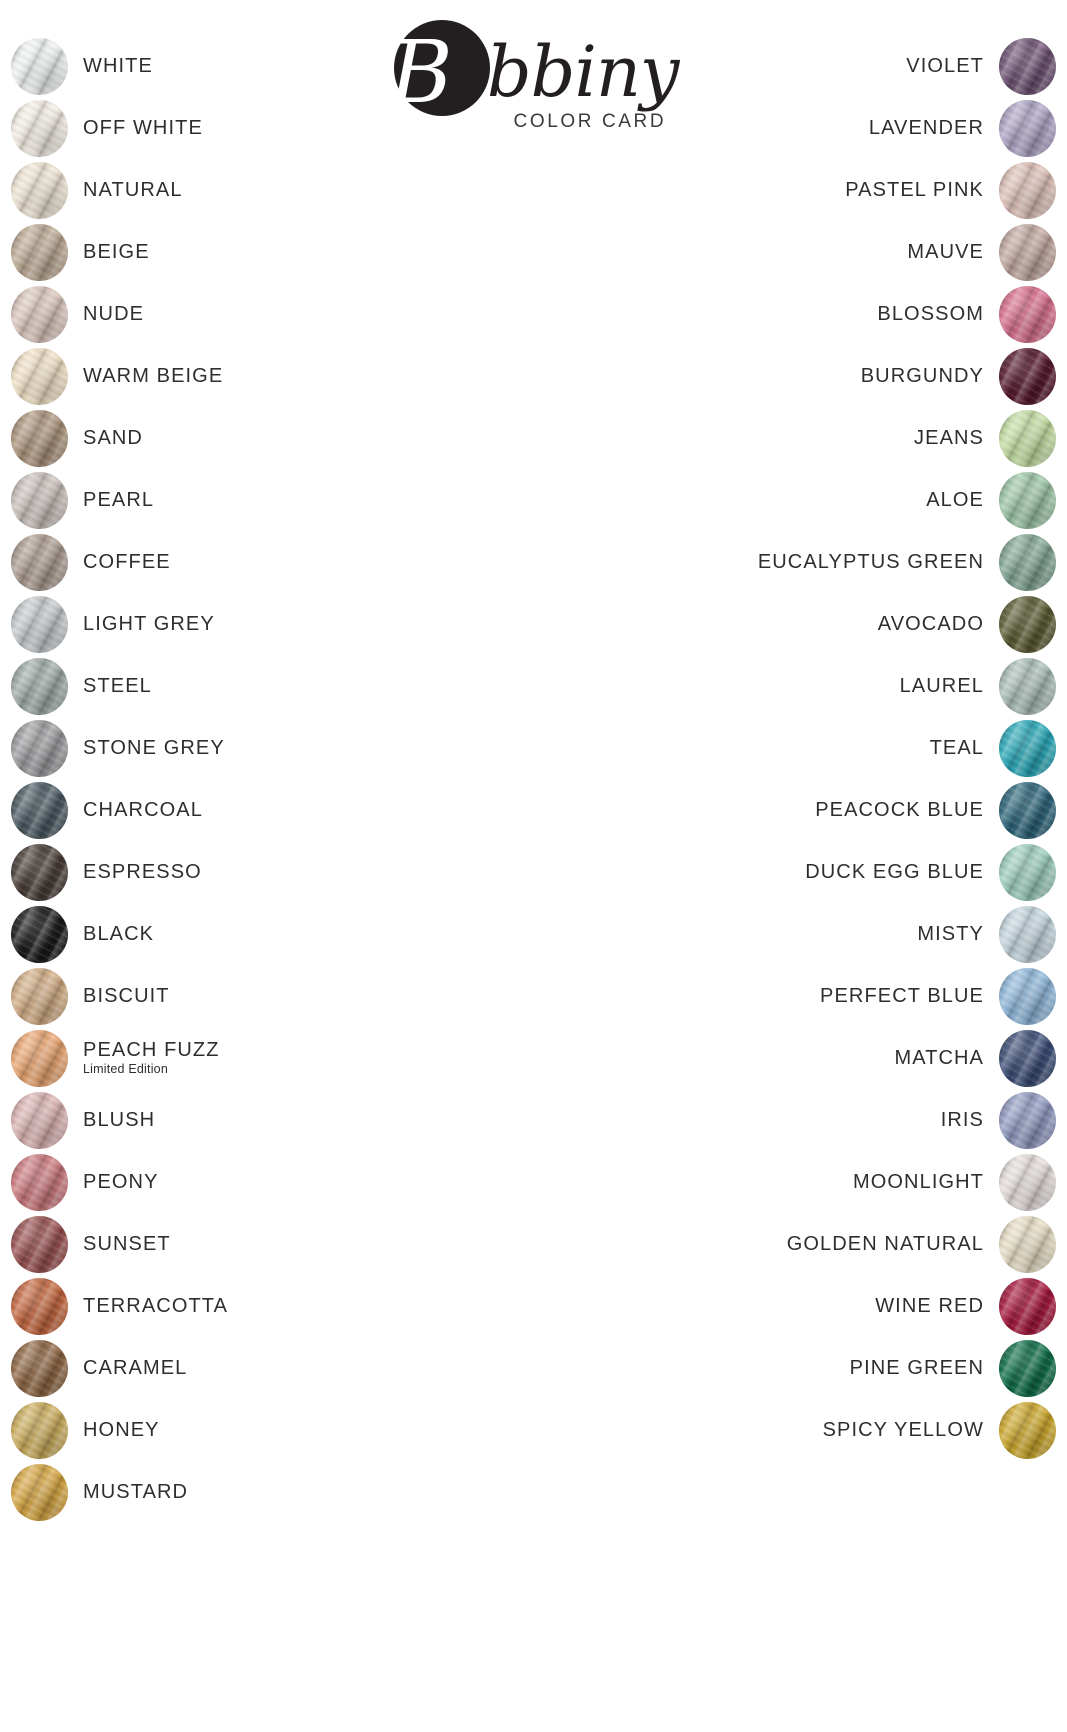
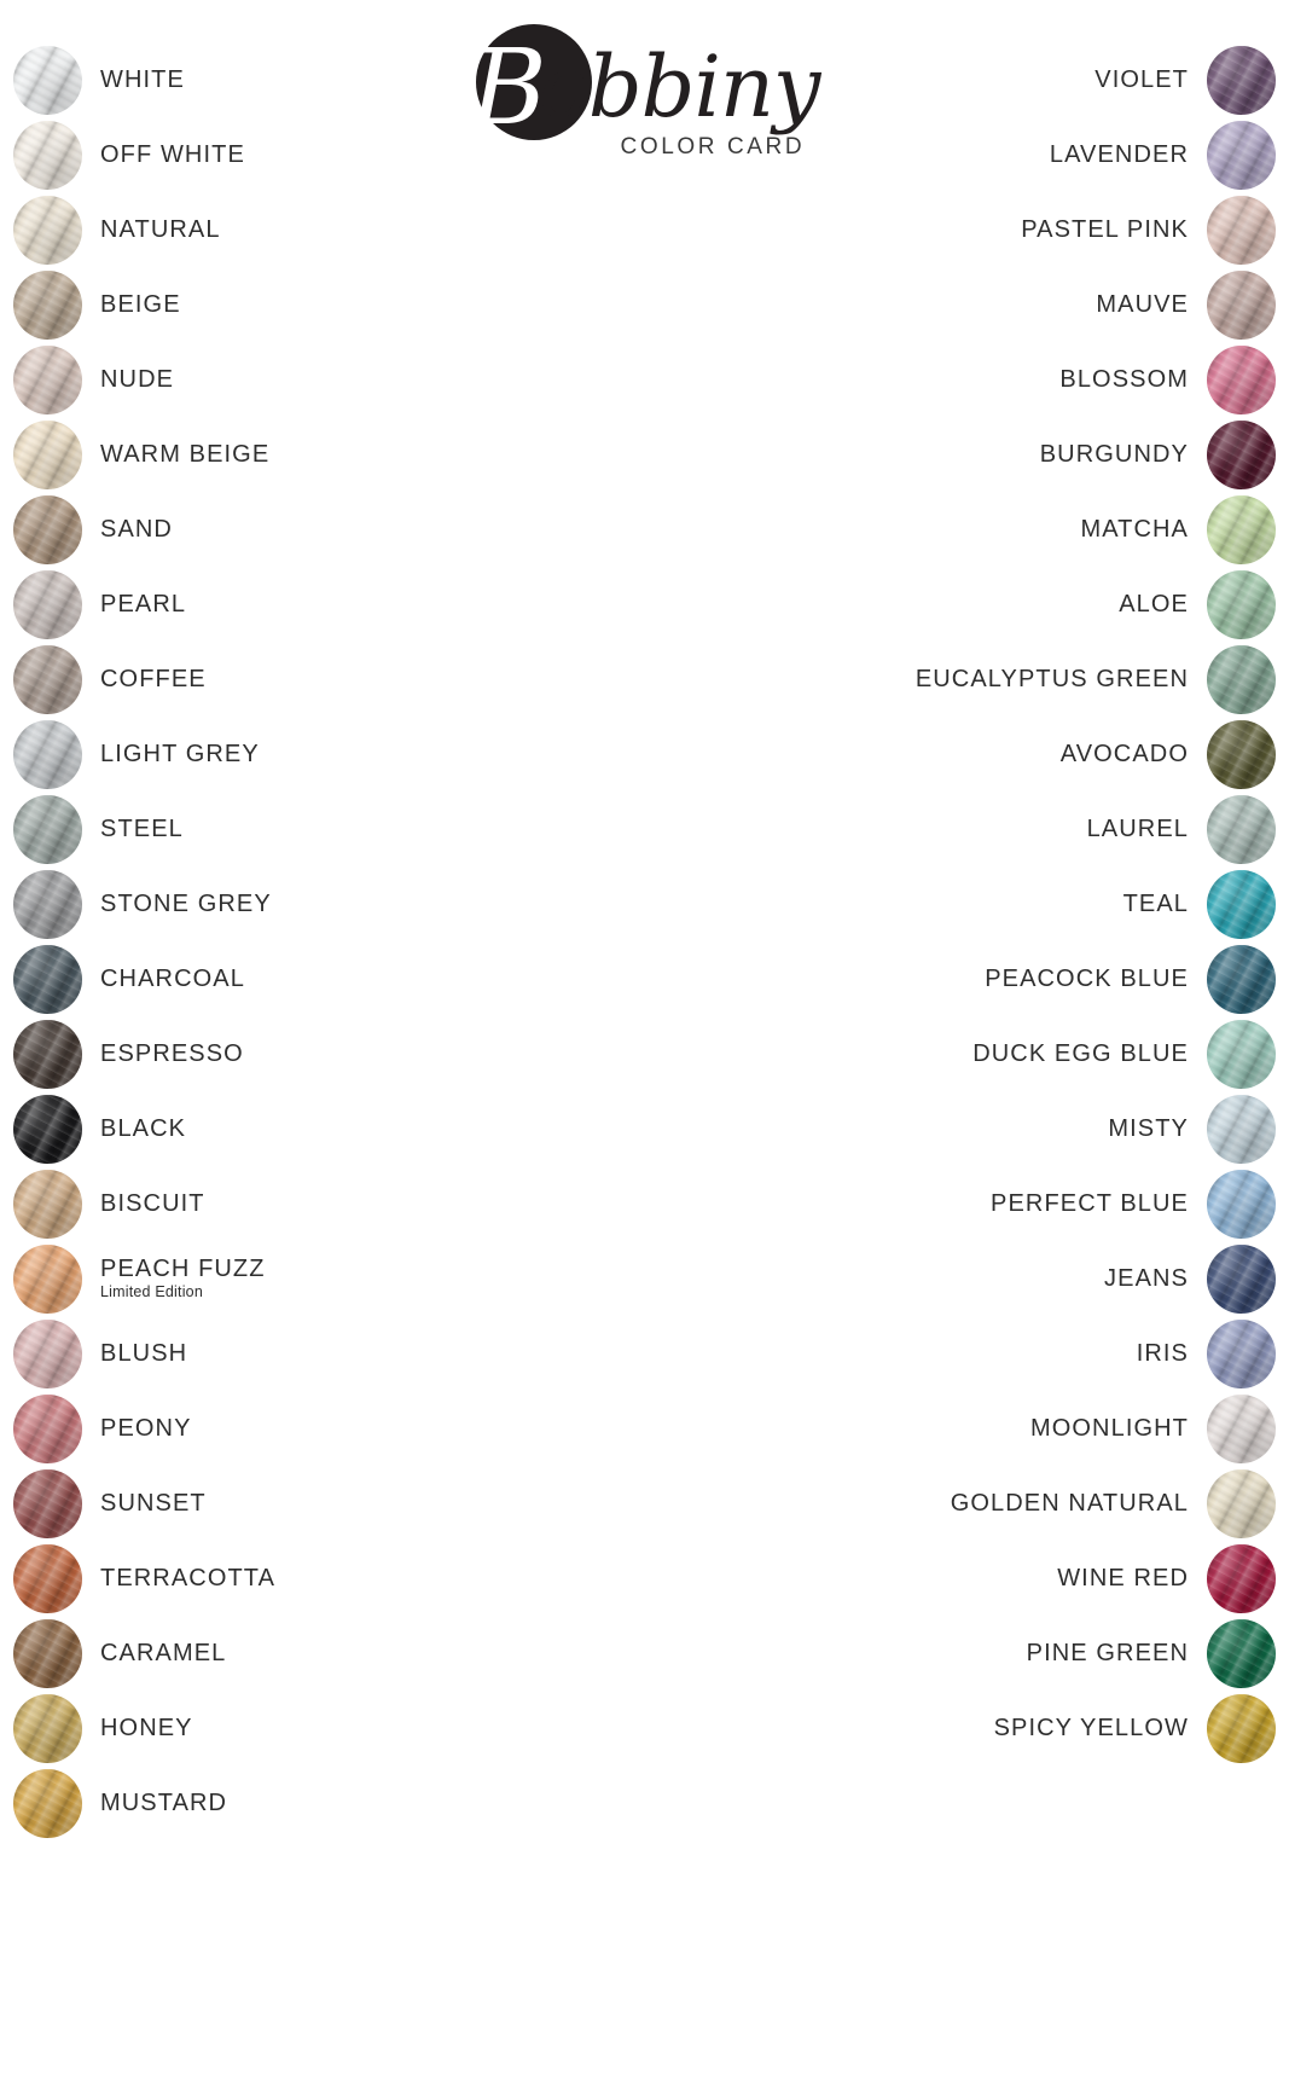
  Bobbiny
  COLOR CARD
  WHITE
  OFF WHITE
  NATURAL
  BEIGE
  NUDE
  WARM BEIGE
  SAND
  PEARL
  COFFEE
  LIGHT GREY
  STEEL
  STONE GREY
  CHARCOAL
  ESPRESSO
  BLACK
  BISCUIT
  PEACH FUZZ
  Limited Edition
  BLUSH
  PEONY
  SUNSET
  TERRACOTTA
  CARAMEL
  HONEY
  MUSTARD
  VIOLET
  LAVENDER
  PASTEL PINK
  MAUVE
  BLOSSOM
  BURGUNDY
- JEANS
+ MATCHA
  ALOE
  EUCALYPTUS GREEN
  AVOCADO
  LAUREL
  TEAL
  PEACOCK BLUE
  DUCK EGG BLUE
  MISTY
  PERFECT BLUE
- MATCHA
+ JEANS
  IRIS
  MOONLIGHT
  GOLDEN NATURAL
  WINE RED
  PINE GREEN
  SPICY YELLOW
